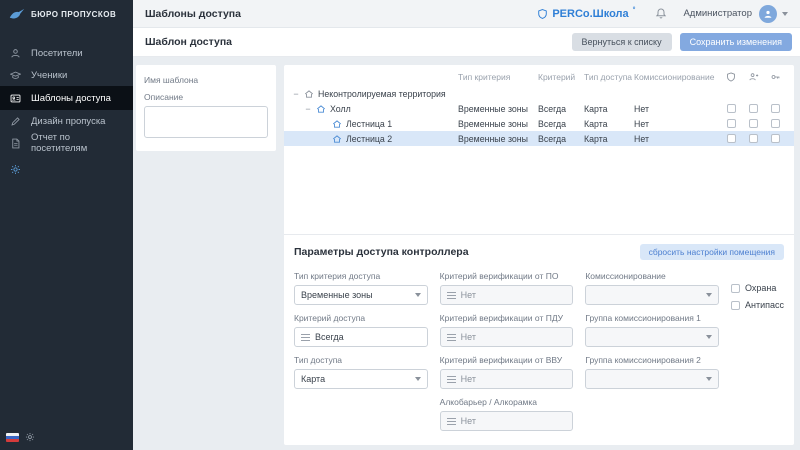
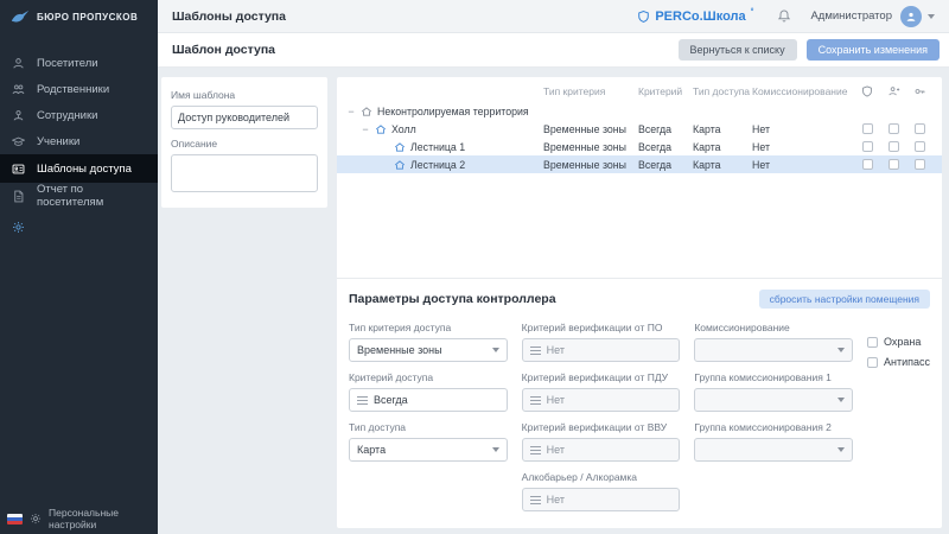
  БЮРО ПРОПУСКОВ
  Посетители
+ Родственники
+ Сотрудники
  Ученики
  Шаблоны доступа
- Дизайн пропуска
  Отчет по посетителям
+ Персональные настройки
  Шаблоны доступа
  PERCo.Школа
  Администратор
  Шаблон доступа
  Вернуться к списку
  Сохранить изменения
  Имя шаблона
+ Доступ руководителей
  Описание
  Тип критерия
  Критерий
  Тип доступа
  Комиссионирование
  −
  Неконтролируемая территория
  −
  Холл
  Временные зоны
  Всегда
  Карта
  Нет
  Лестница 1
  Временные зоны
  Всегда
  Карта
  Нет
  Лестница 2
  Временные зоны
  Всегда
  Карта
  Нет
  Параметры доступа контроллера
  сбросить настройки помещения
  Тип критерия доступа
  Временные зоны
  Критерий доступа
  Всегда
  Тип доступа
  Карта
  Критерий верификации от ПО
  Нет
  Критерий верификации от ПДУ
  Нет
  Критерий верификации от ВВУ
  Нет
  Алкобарьер / Алкорамка
  Нет
  Комиссионирование
  Группа комиссионирования 1
  Группа комиссионирования 2
  Охрана
  Антипасс
